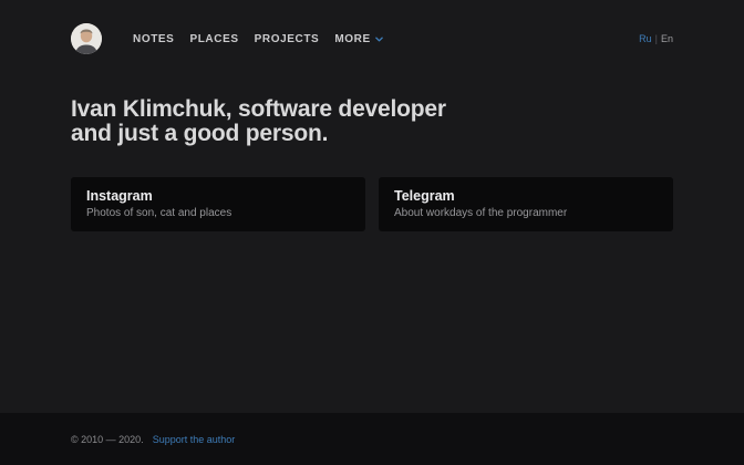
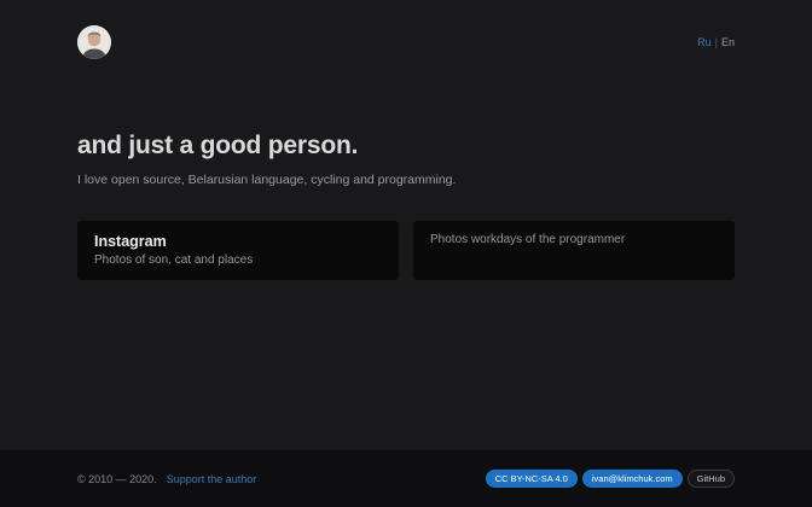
- NOTES
- PLACES
- PROJECTS
- MORE
  Ru | En
- Ivan Klimchuk, software developer
  and just a good person.
+ I love open source, Belarusian language, cycling and programming.
  Instagram
  Photos of son, cat and places
- Telegram
- About workdays of the programmer
+ Photos workdays of the programmer
  © 2010 — 2020.
  Support the author
+ CC BY-NC-SA 4.0
+ ivan@klimchuk.com
+ GitHub
